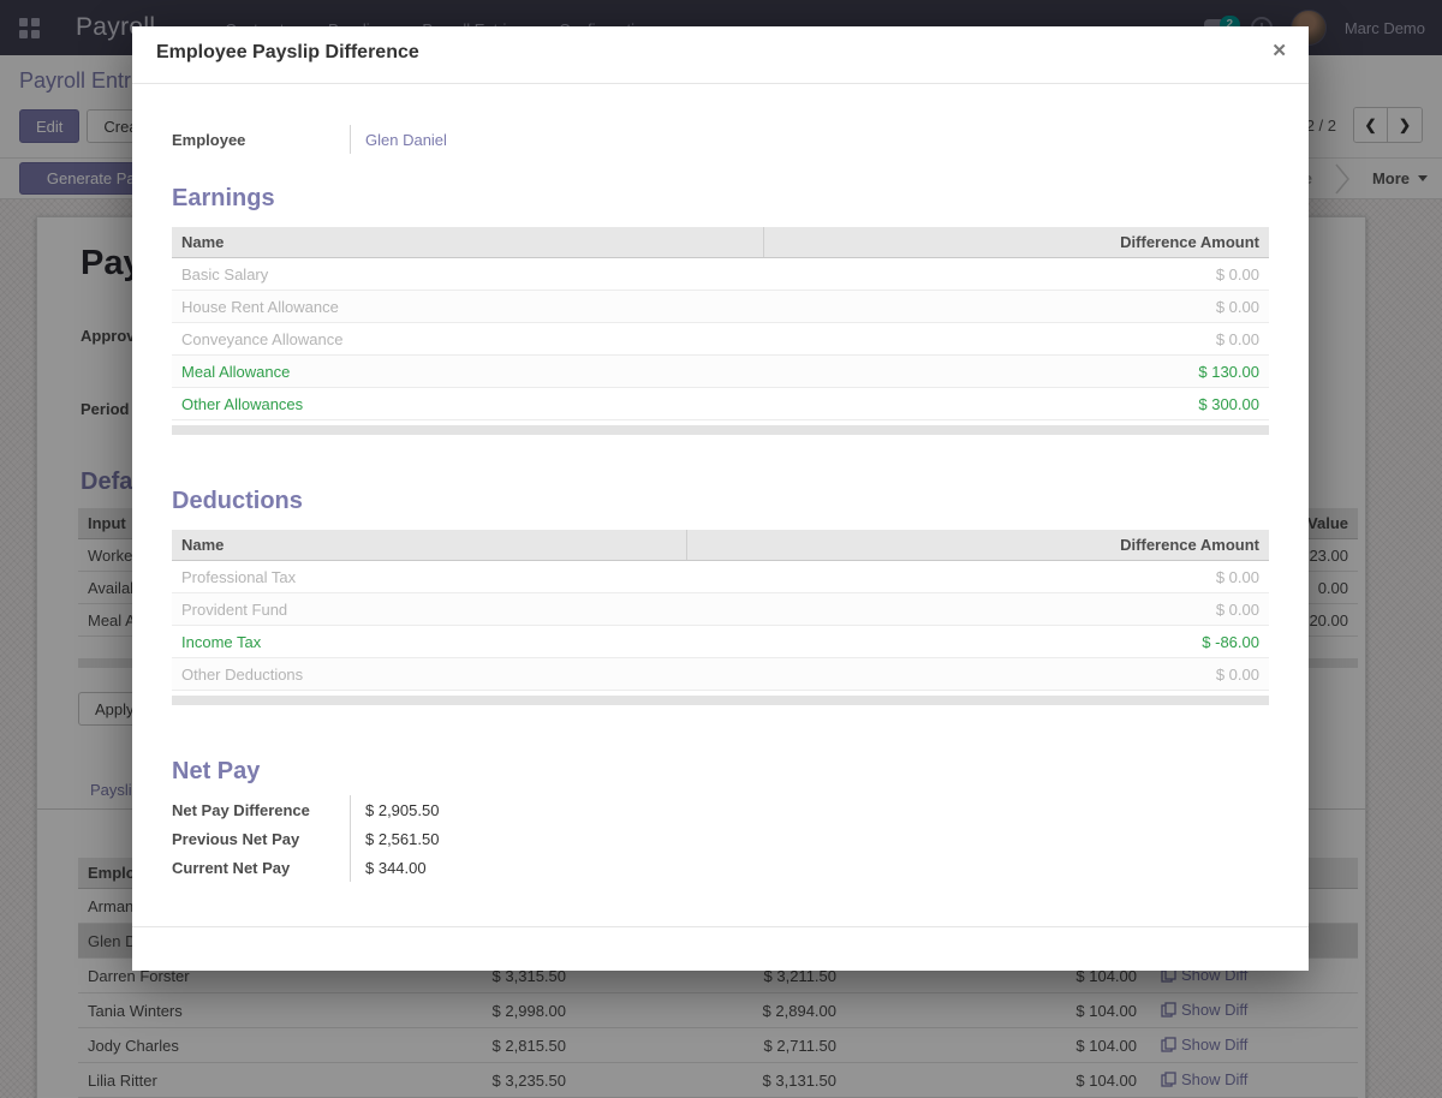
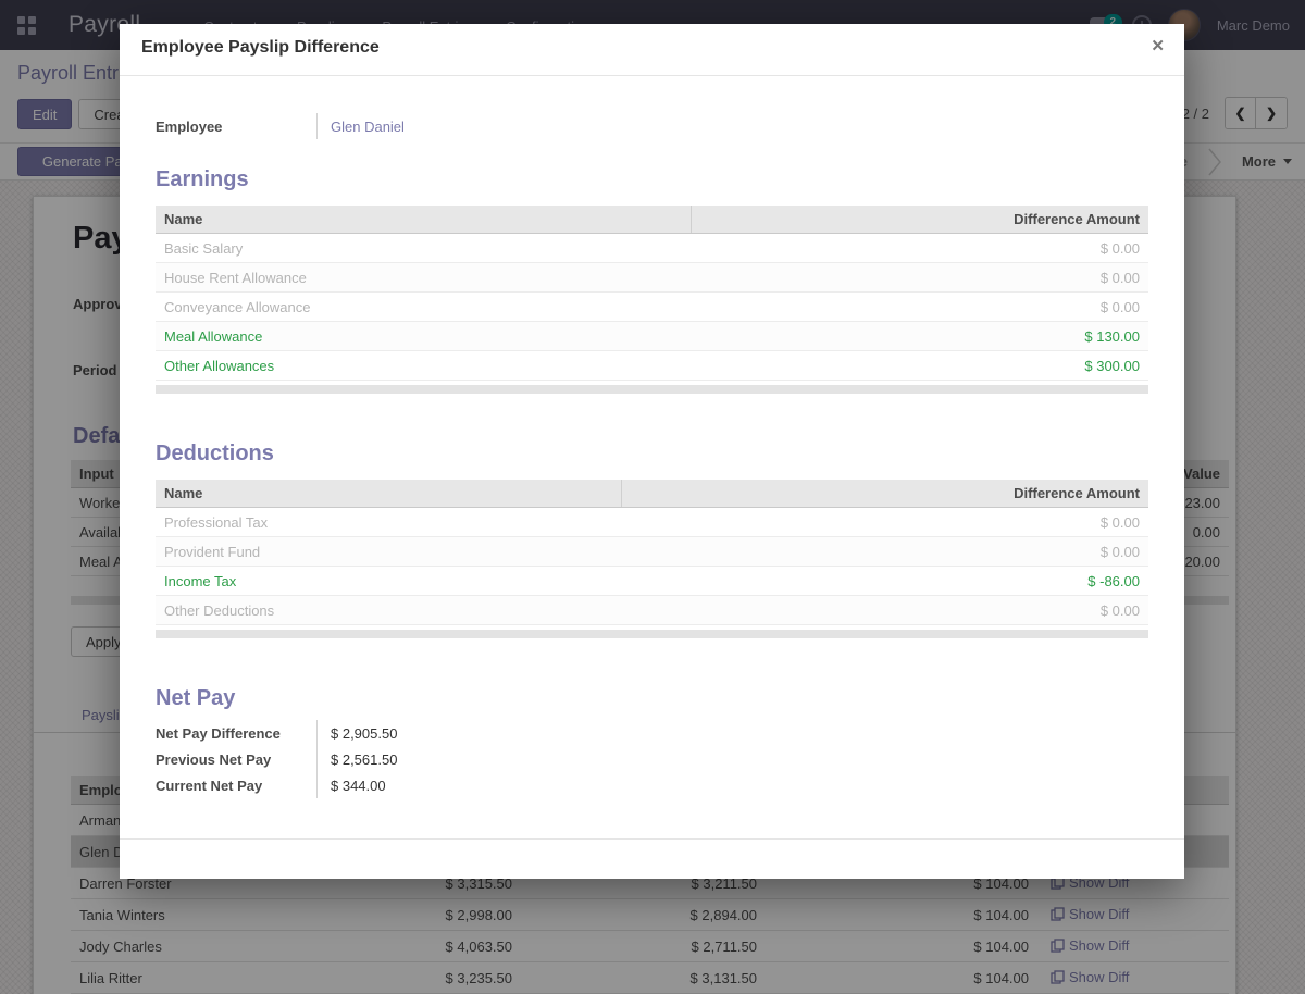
  2
  Marc Demo
  Payroll Entr
  Edit
  2 / 2
  ❮
  ❯
  More
  Approv
  Period
  Defa
  Input
  Value
  Worke
  23.00
  Availa
  0.00
  Meal A
  20.00
  Apply
  Paysli
  Arman
  Darren Forster
  $ 3,315.50
  $ 3,211.50
  $ 104.00
  Show Diff
  Tania Winters
  $ 2,998.00
  $ 2,894.00
  $ 104.00
  Show Diff
  Jody Charles
- $ 2,815.50
+ $ 4,063.50
  $ 2,711.50
  $ 104.00
  Show Diff
  Lilia Ritter
  $ 3,235.50
  $ 3,131.50
  $ 104.00
  Show Diff
  Employee Payslip Difference
  ✕
  Employee
  Glen Daniel
  Earnings
  Name
  Difference Amount
  Basic Salary
  $ 0.00
  House Rent Allowance
  $ 0.00
  Conveyance Allowance
  $ 0.00
  Meal Allowance
  $ 130.00
  Other Allowances
  $ 300.00
  Deductions
  Name
  Difference Amount
  Professional Tax
  $ 0.00
  Provident Fund
  $ 0.00
  Income Tax
  $ -86.00
  Other Deductions
  $ 0.00
  Net Pay
  Net Pay Difference
  $ 2,905.50
  Previous Net Pay
  $ 2,561.50
  Current Net Pay
  $ 344.00
